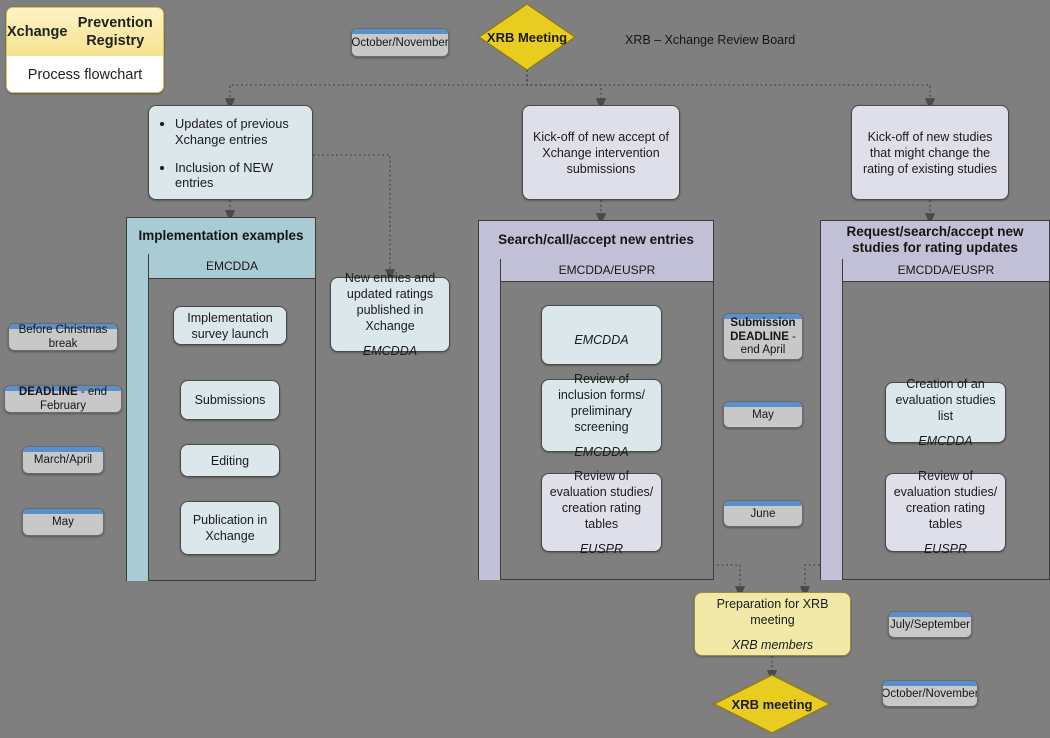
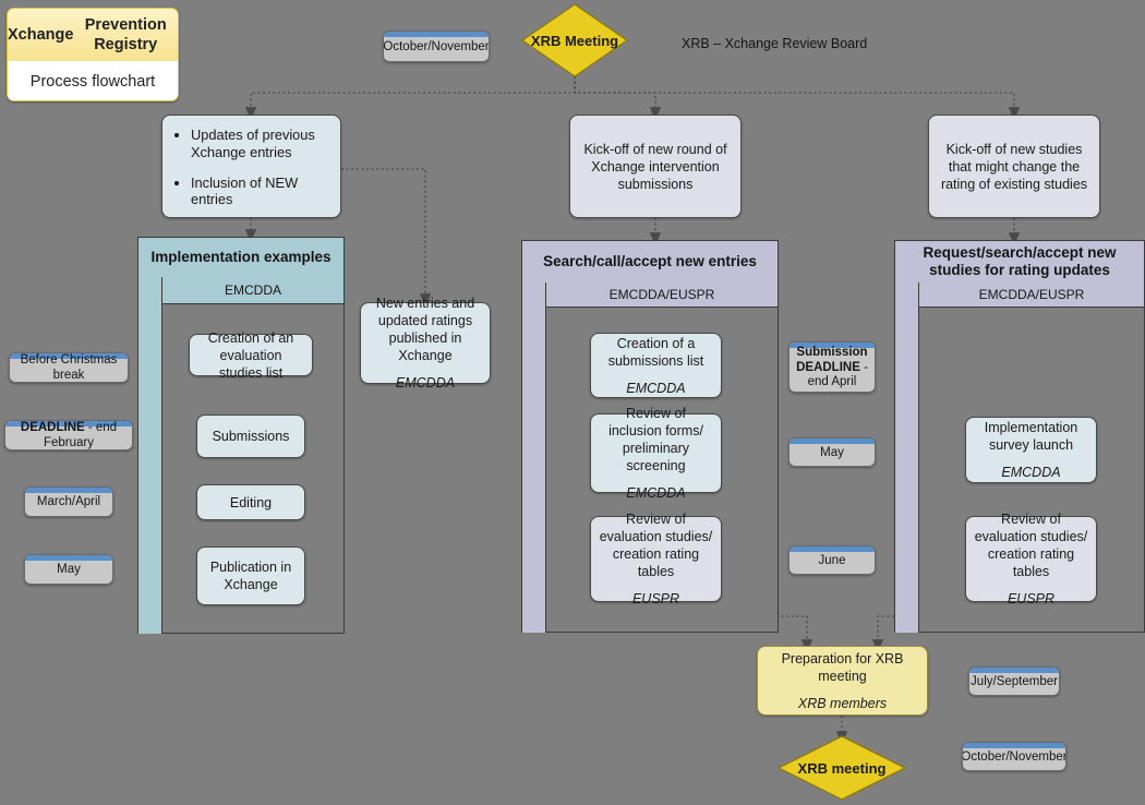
  Xchange
  Prevention Registry
  Process flowchart
  October/November
  XRB Meeting
  XRB – Xchange Review Board
  Updates of previous Xchange entries
  Inclusion of NEW entries
- Kick-off of new accept of Xchange intervention submissions
+ Kick-off of new round of Xchange intervention submissions
  Kick-off of new studies that might change the rating of existing studies
  New entries and updated ratings published in Xchange
  EMCDDA
  Implementation examples
  EMCDDA
- Implementation survey launch
+ Creation of an evaluation studies list
  Submissions
  Editing
  Publication in Xchange
  Search/call/accept new entries
  EMCDDA/EUSPR
+ Creation of a submissions list
  EMCDDA
  Review of inclusion forms/ preliminary screening
  EMCDDA
  Review of evaluation studies/ creation rating tables
  EUSPR
  Request/search/accept new studies for rating updates
  EMCDDA/EUSPR
- Creation of an evaluation studies list
+ Implementation survey launch
  EMCDDA
  Review of evaluation studies/ creation rating tables
  EUSPR
  Before Christmas break
  DEADLINE - end February
  March/April
  May
  Submission DEADLINE - end April
  May
  June
  Preparation for XRB meeting
  XRB members
  XRB meeting
  July/September
  October/November
